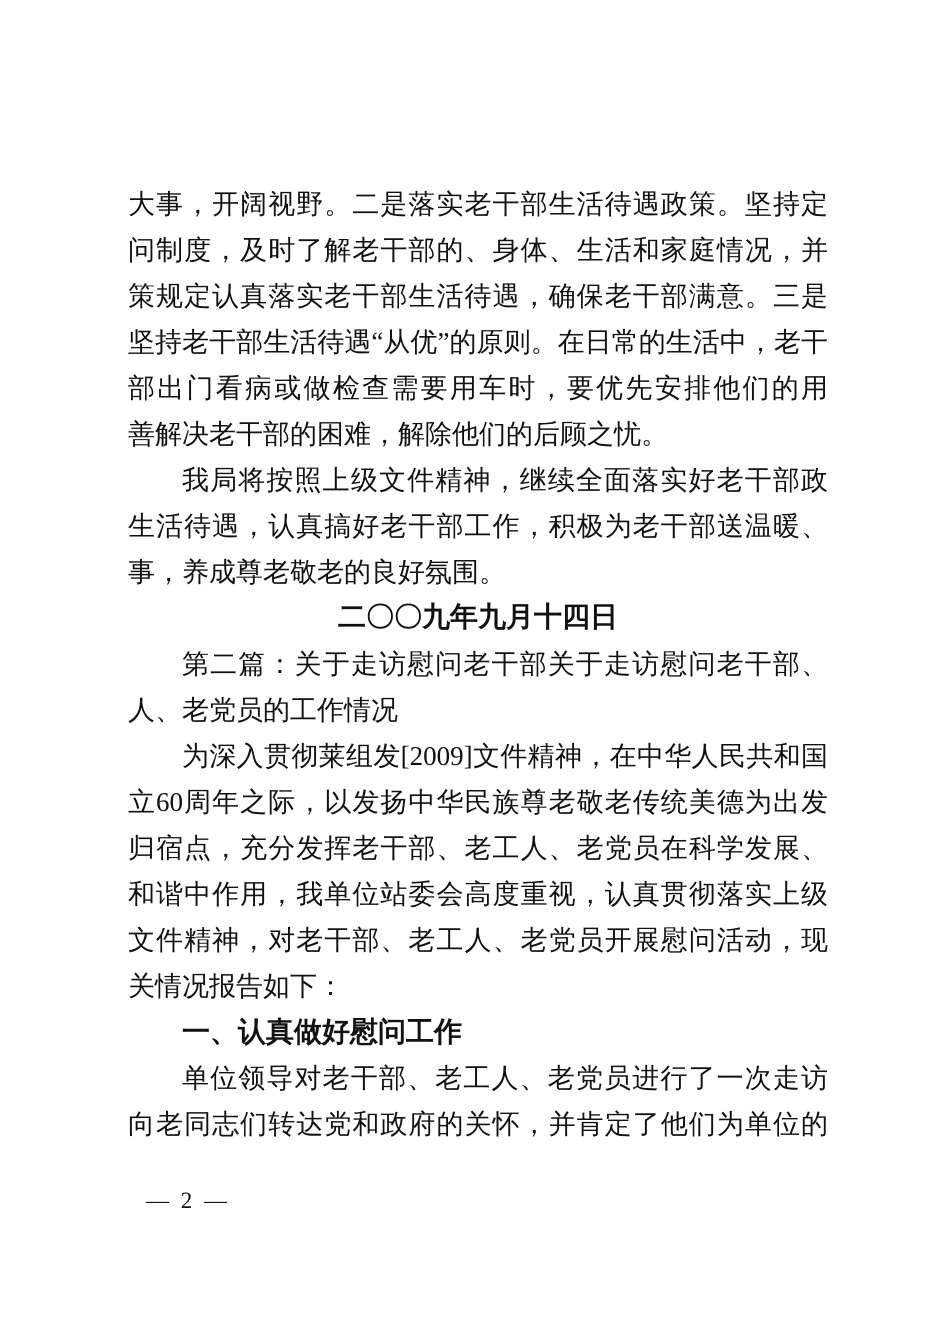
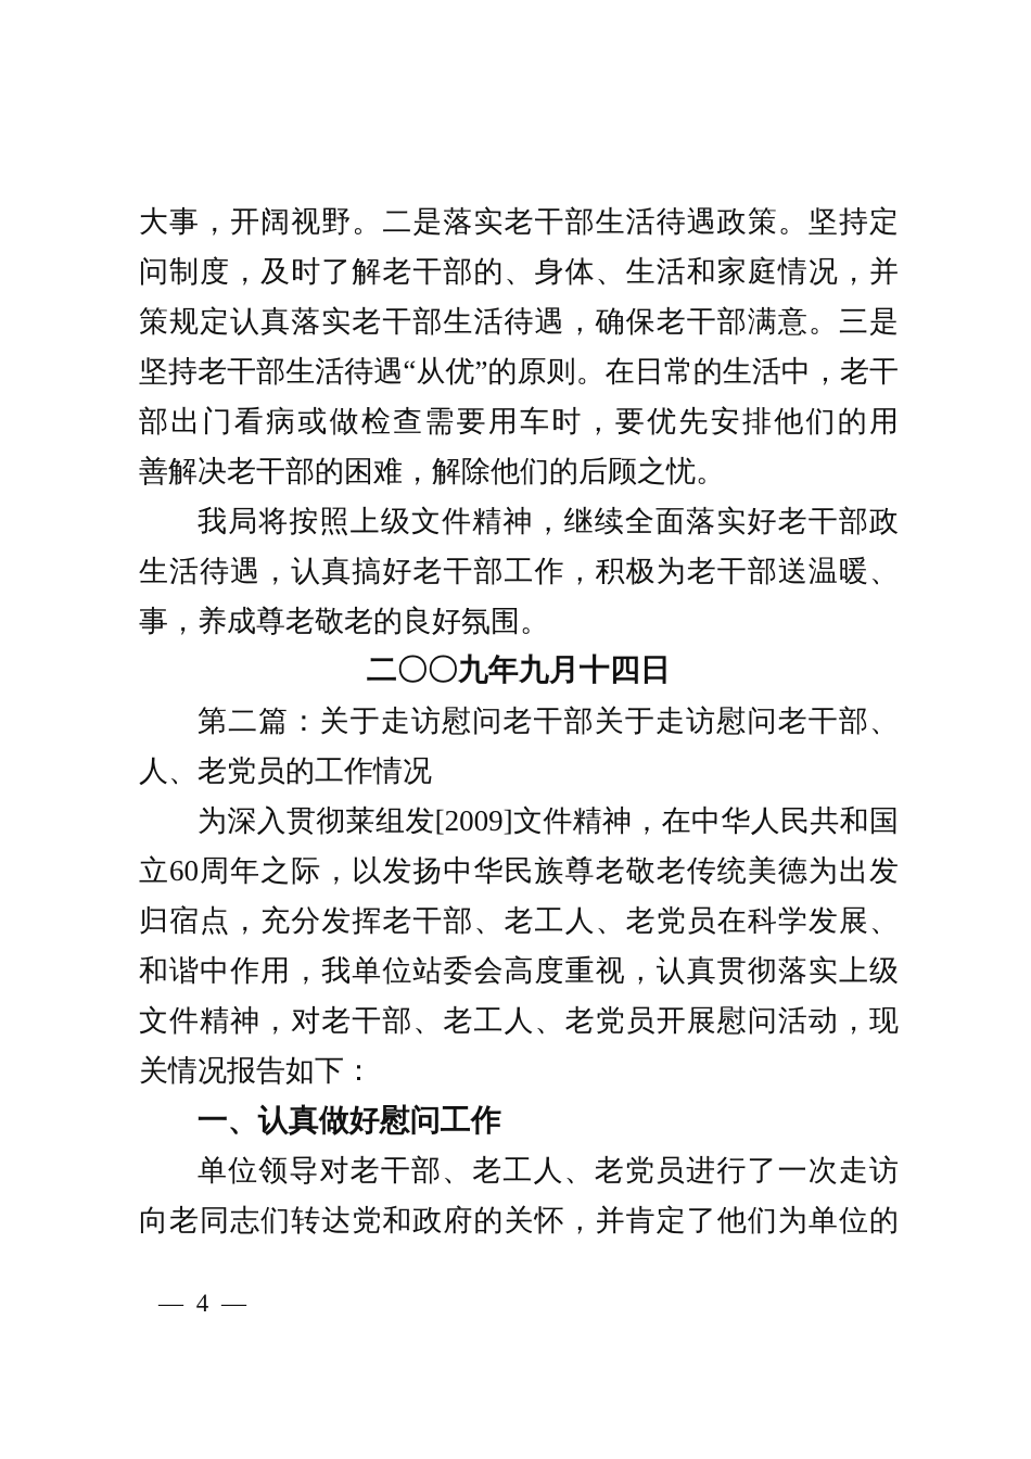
  大事，开阔视野。二是落实老干部生活待遇政策。坚持定
  问制度，及时了解老干部的、身体、生活和家庭情况，并
  策规定认真落实老干部生活待遇，确保老干部满意。三是
  坚持老干部生活待遇“从优”的原则。在日常的生活中，老干
  部出门看病或做检查需要用车时，要优先安排他们的用
  善解决老干部的困难，解除他们的后顾之忧。
  我局将按照上级文件精神，继续全面落实好老干部政
  生活待遇，认真搞好老干部工作，积极为老干部送温暖、
  事，养成尊老敬老的良好氛围。
  二〇〇九年九月十四日
  第二篇：关于走访慰问老干部关于走访慰问老干部、
  人、老党员的工作情况
  为深入贯彻莱组发[2009]文件精神，在中华人民共和国
  立60周年之际，以发扬中华民族尊老敬老传统美德为出发
  归宿点，充分发挥老干部、老工人、老党员在科学发展、
  和谐中作用，我单位站委会高度重视，认真贯彻落实上级
  文件精神，对老干部、老工人、老党员开展慰问活动，现
  关情况报告如下：
  一、认真做好慰问工作
  单位领导对老干部、老工人、老党员进行了一次走访
  向老同志们转达党和政府的关怀，并肯定了他们为单位的
- — 2 —
+ — 4 —
